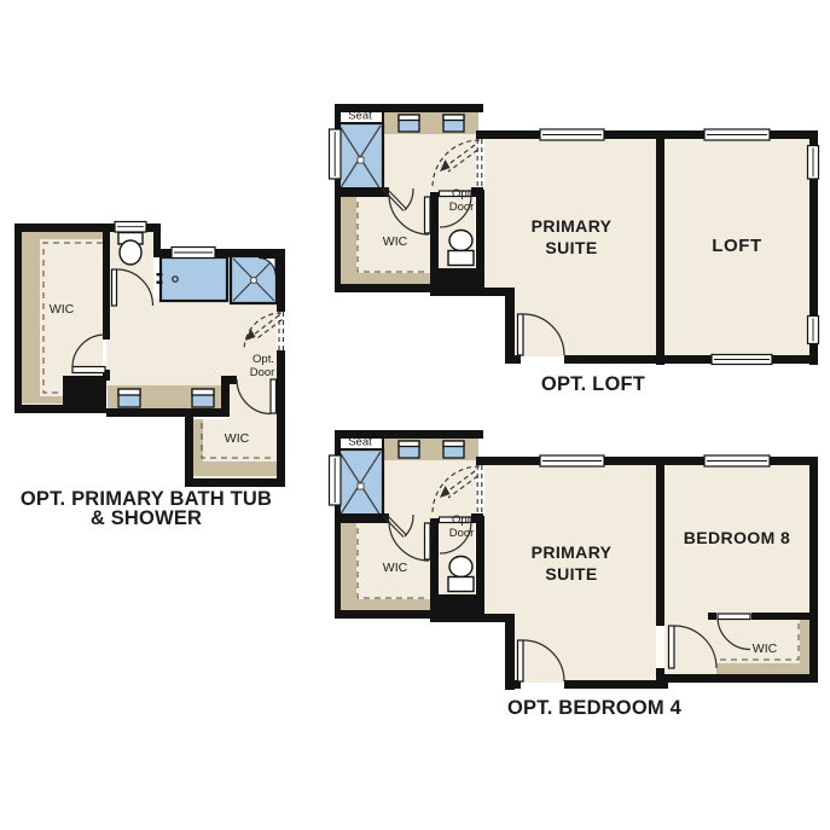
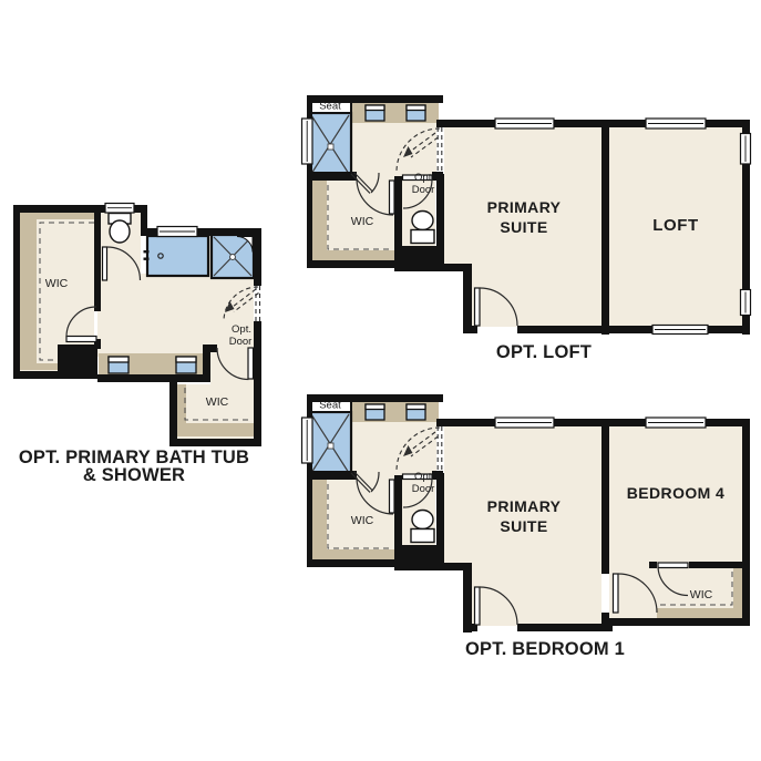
  WIC
  WIC
  Opt.
  Door
  OPT. PRIMARY BATH TUB
  & SHOWER
  PRIMARY
  SUITE
  LOFT
  OPT. LOFT
  PRIMARY
  SUITE
- BEDROOM 8
+ BEDROOM 4
  WIC
- OPT. BEDROOM 4
+ OPT. BEDROOM 1
